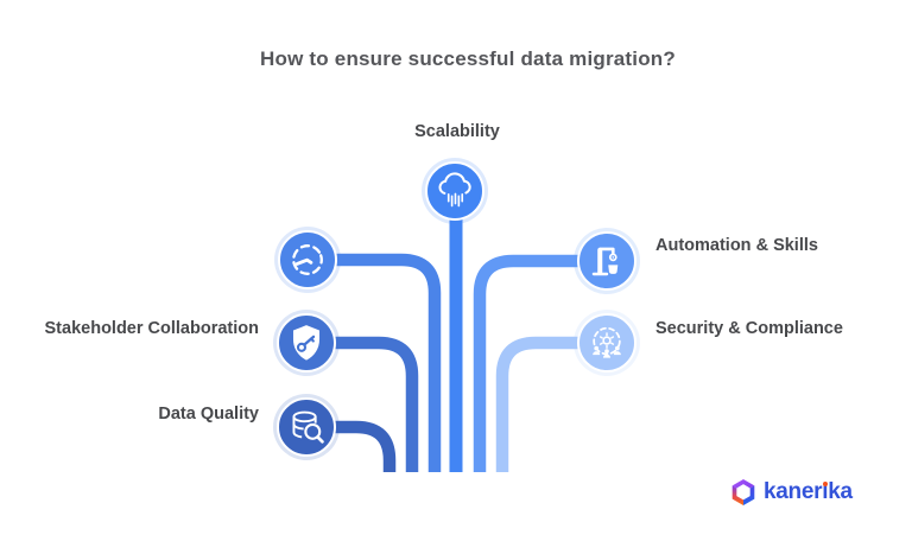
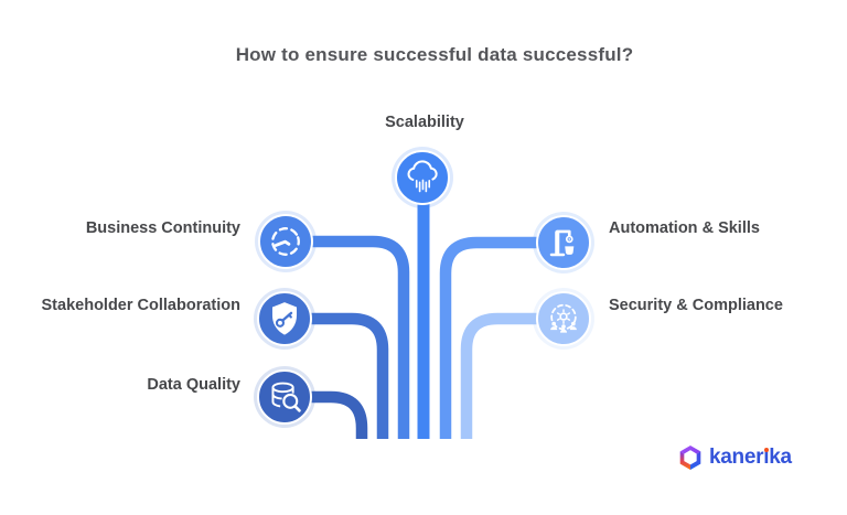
- How to ensure successful data migration?
+ How to ensure successful data successful?
  Scalability
+ Business Continuity
  Stakeholder Collaboration
  Data Quality
  Automation & Skills
  Security & Compliance
  kanerıka
